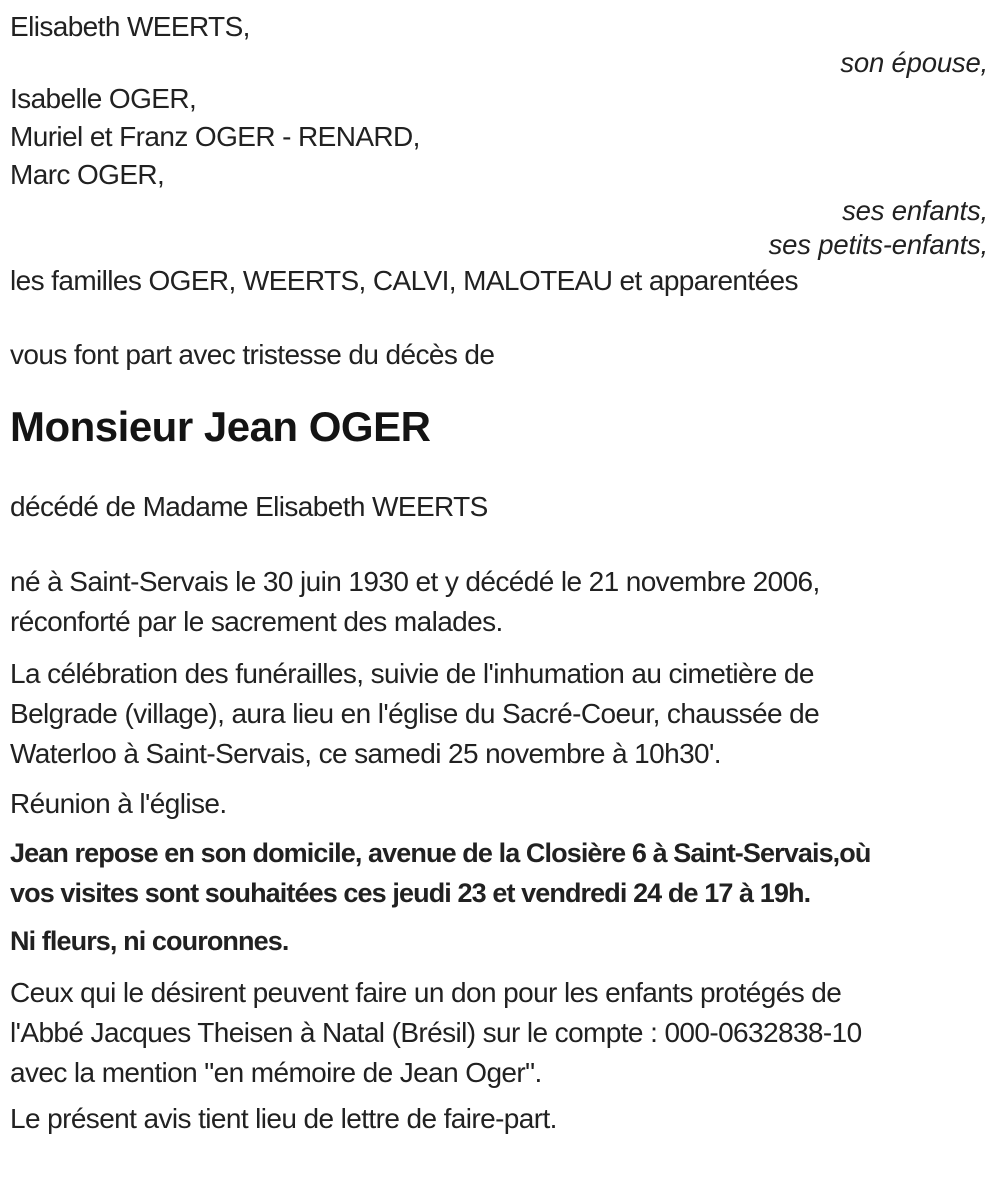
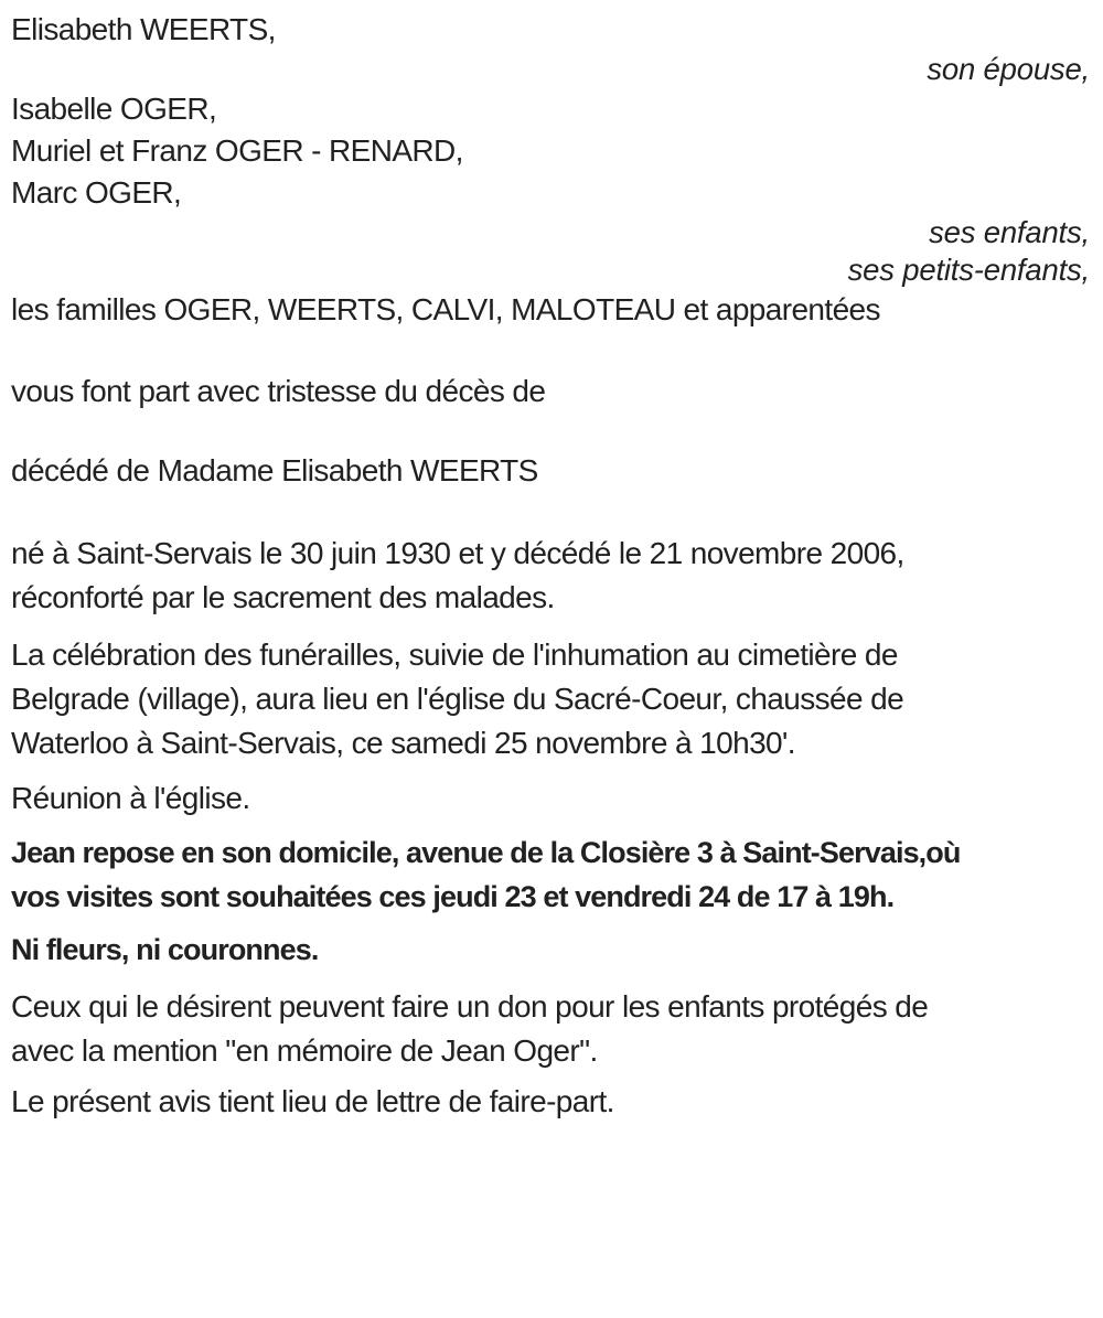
  Elisabeth WEERTS,
  son épouse,
  Isabelle OGER,
  Muriel et Franz OGER - RENARD,
  Marc OGER,
  ses enfants,
  ses petits-enfants,
  les familles OGER, WEERTS, CALVI, MALOTEAU et apparentées
  vous font part avec tristesse du décès de
- Monsieur Jean OGER
  décédé de Madame Elisabeth WEERTS
  né à Saint-Servais le 30 juin 1930 et y décédé le 21 novembre 2006,
  réconforté par le sacrement des malades.
  La célébration des funérailles, suivie de l'inhumation au cimetière de
  Belgrade (village), aura lieu en l'église du Sacré-Coeur, chaussée de
  Waterloo à Saint-Servais, ce samedi 25 novembre à 10h30'.
  Réunion à l'église.
- Jean repose en son domicile, avenue de la Closière 6 à Saint-Servais,où
+ Jean repose en son domicile, avenue de la Closière 3 à Saint-Servais,où
  vos visites sont souhaitées ces jeudi 23 et vendredi 24 de 17 à 19h.
  Ni fleurs, ni couronnes.
  Ceux qui le désirent peuvent faire un don pour les enfants protégés de
- l'Abbé Jacques Theisen à Natal (Brésil) sur le compte : 000-0632838-10
  avec la mention "en mémoire de Jean Oger".
  Le présent avis tient lieu de lettre de faire-part.
